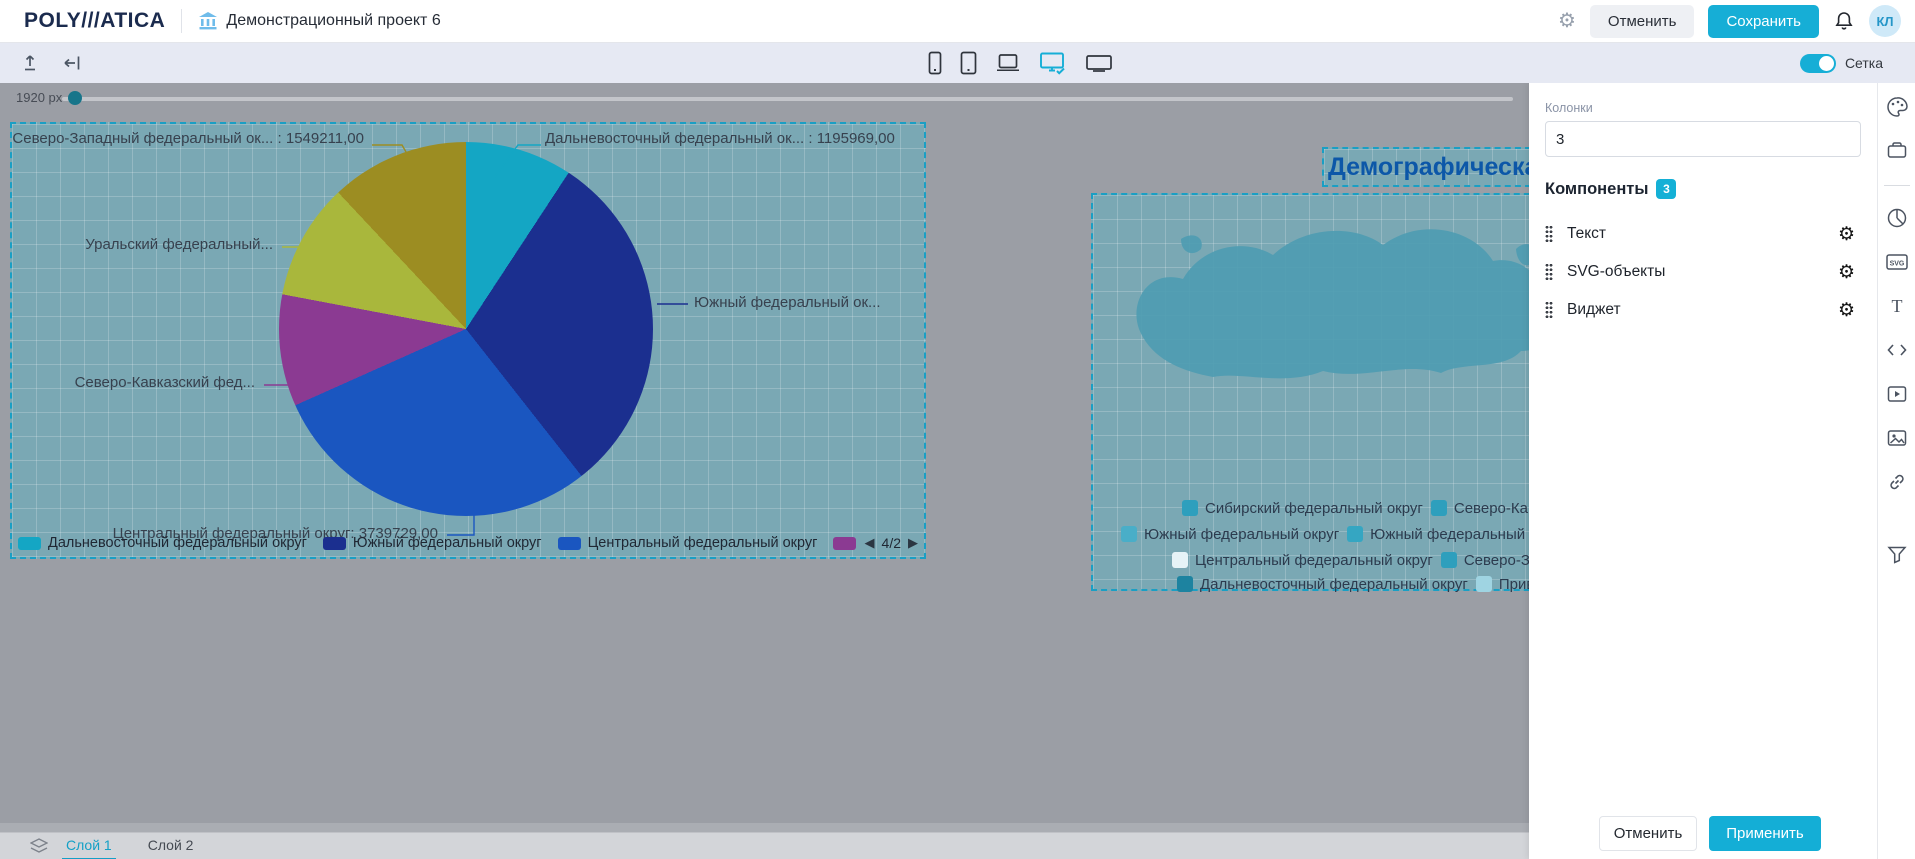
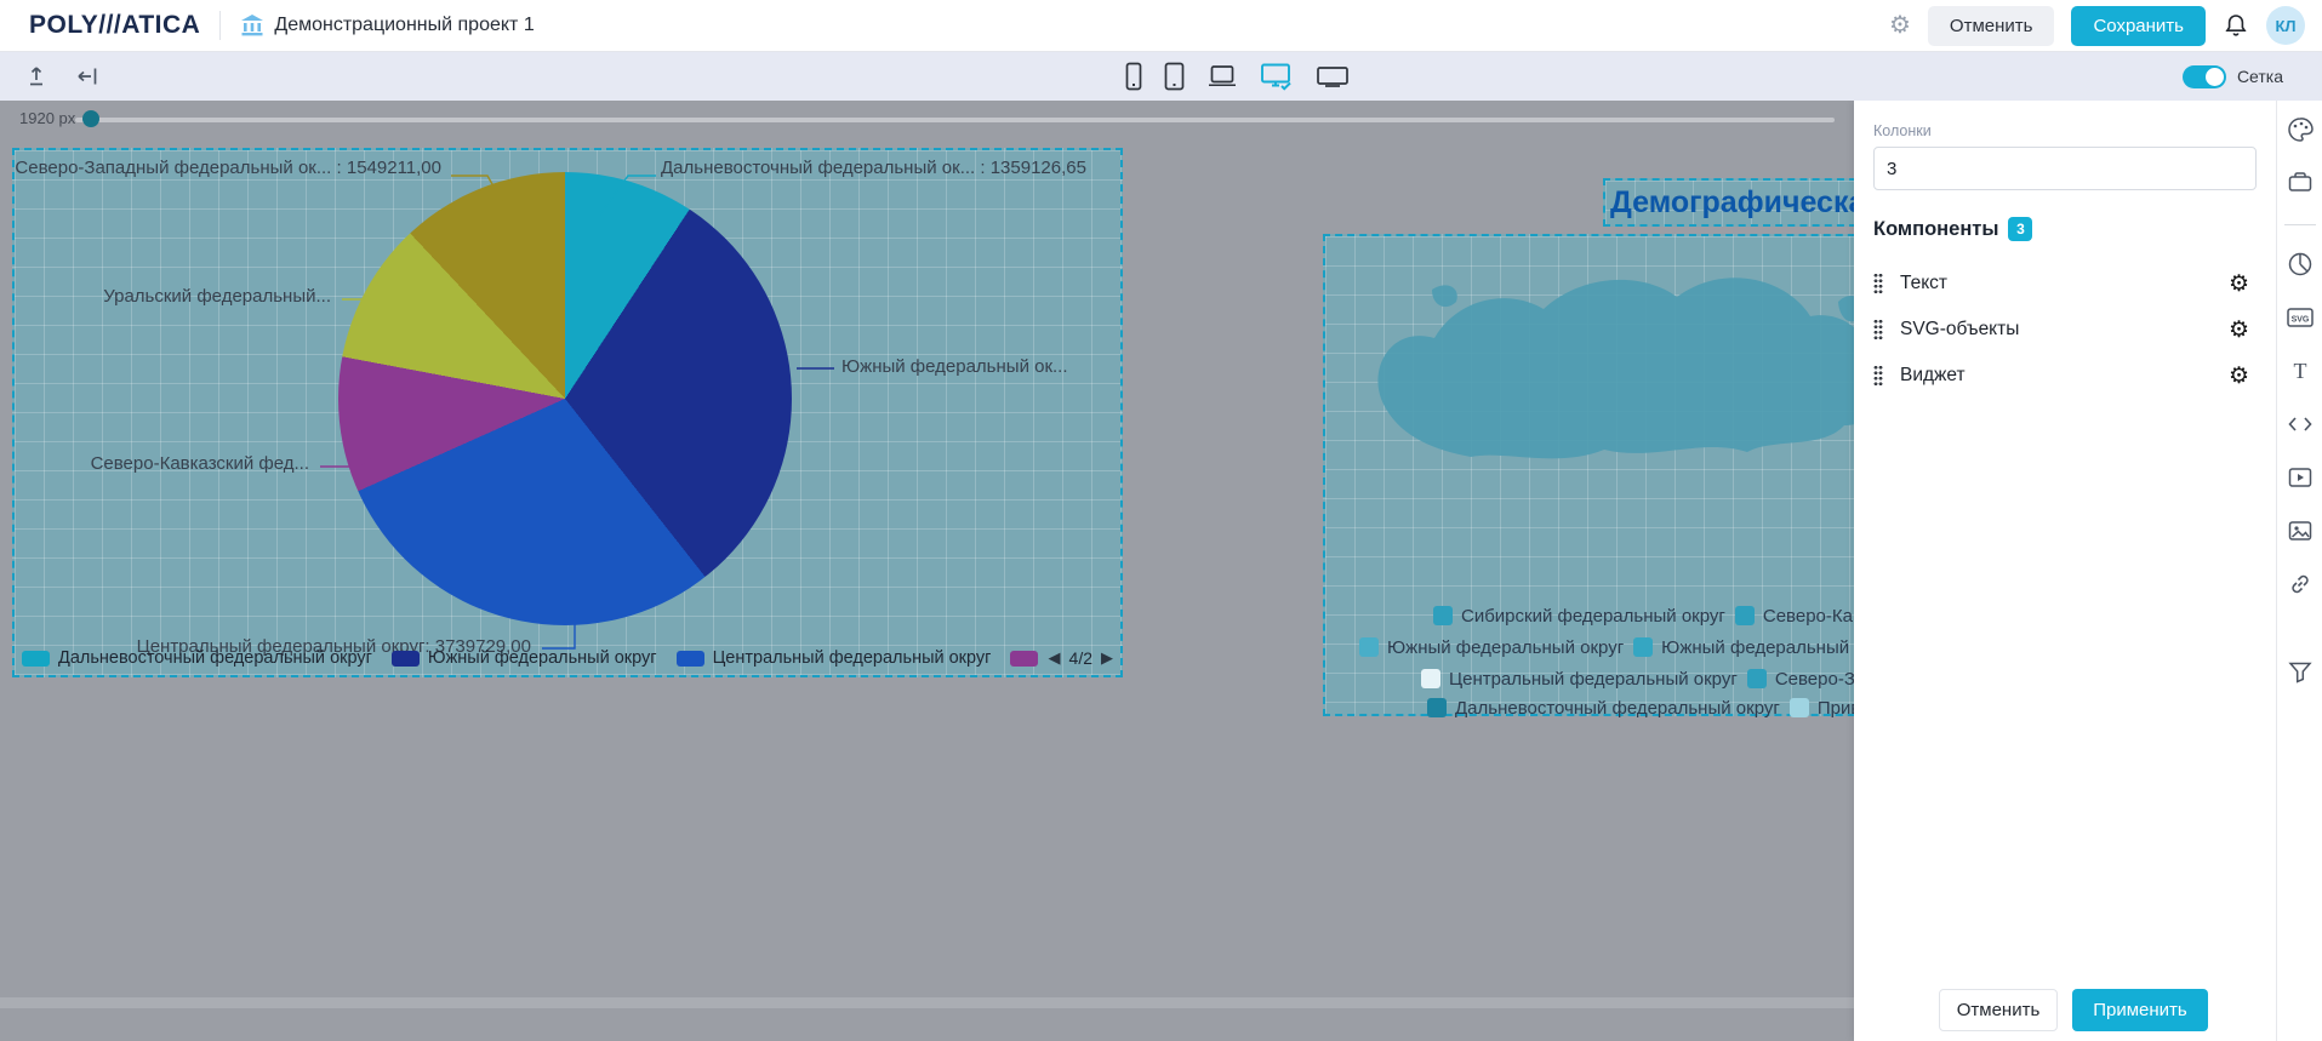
  POLY///ATICA
- Демонстрационный проект 6
+ Демонстрационный проект 1
  ⚙
  Отменить
  Сохранить
  КЛ
  Сетка
  1920 px
  Северо-Западный федеральный ок... : 1549211,00
- Дальневосточный федеральный ок... : 1195969,00
+ Дальневосточный федеральный ок... : 1359126,65
  Уральский федеральный...
  Южный федеральный ок...
  Северо-Кавказский фед...
  Центральный федеральный округ: 3739729,00
  Дальневосточный федеральный округ
  Южный федеральный округ
  Центральный федеральный округ
  ◀
  4/2
  ▶
  Демографическ
  Сибирский федеральный округ
  Северо-Ка
  Южный федеральный округ
  Южный федеральный
  Центральный федеральный округ
  Северо-З
  Дальневосточный федеральный округ
  При
- Слой 1
- Слой 2
  Колонки
  3
  Компоненты
  3
  Текст
  ⚙
  SVG-объекты
  ⚙
  Виджет
  ⚙
  Отменить
  Применить
  T
